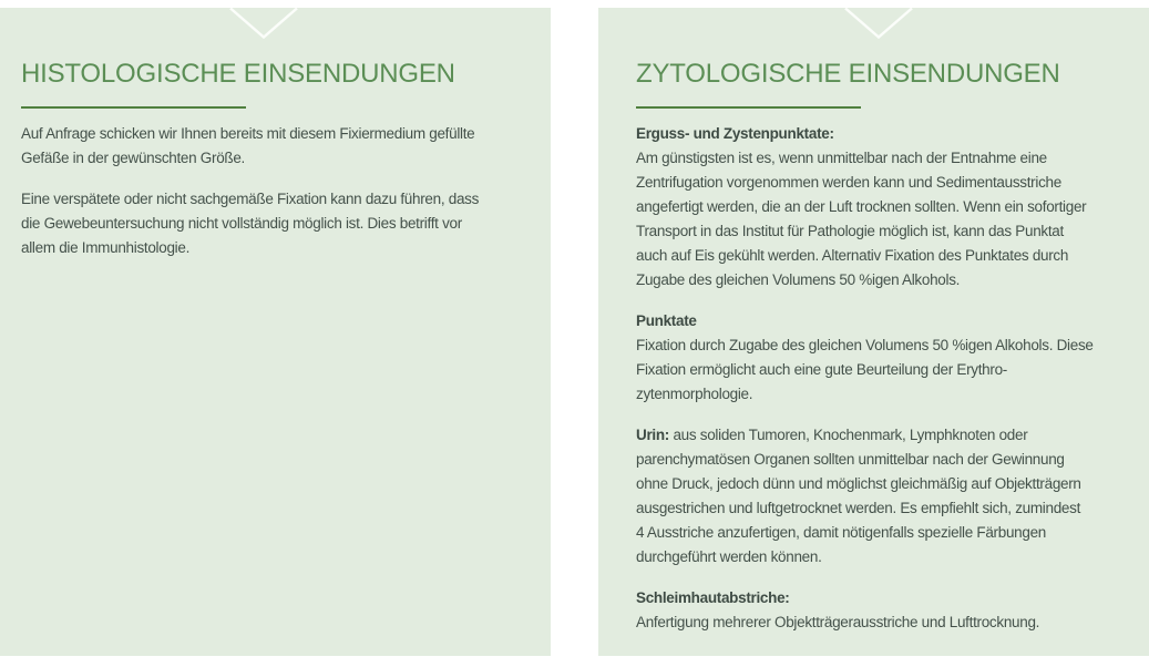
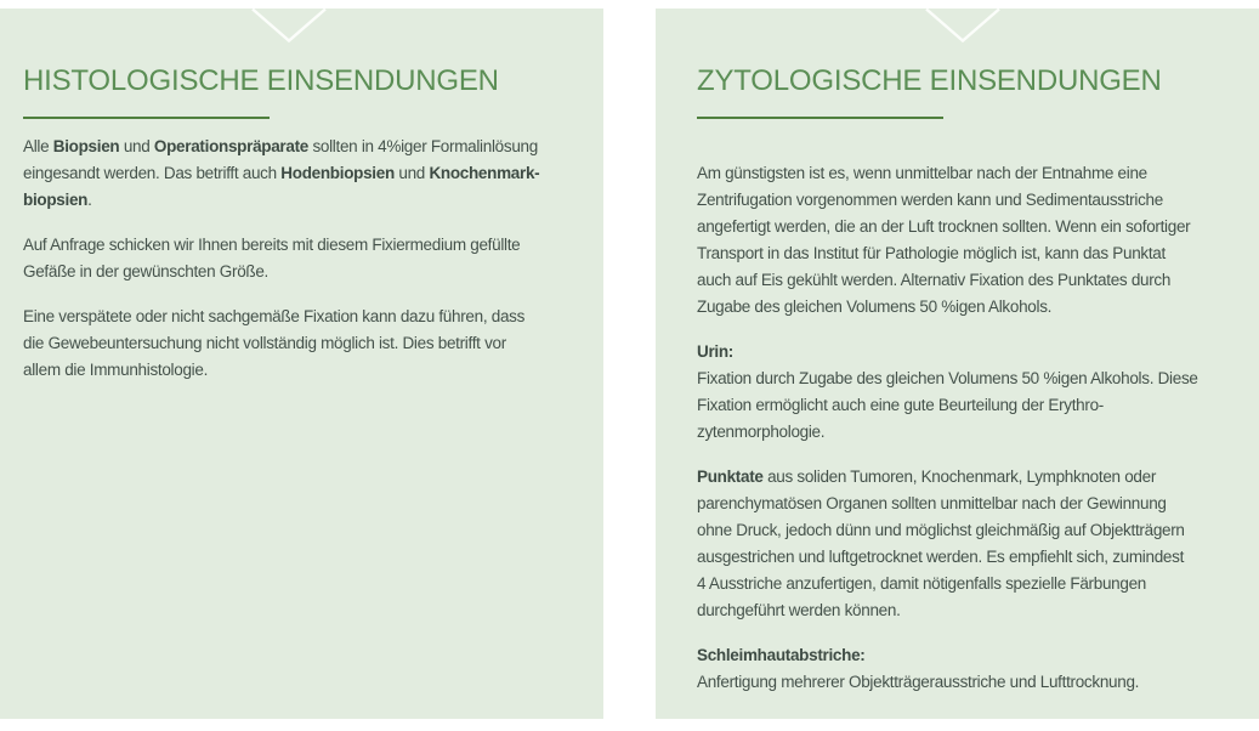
  HISTOLOGISCHE EINSENDUNGEN
+ Alle Biopsien und Operationspräparate sollten in 4%iger Formalinlösung
+ eingesandt werden. Das betrifft auch Hodenbiopsien und Knochenmark-
+ biopsien.
  Auf Anfrage schicken wir Ihnen bereits mit diesem Fixiermedium gefüllte
  Gefäße in der gewünschten Größe.
  Eine verspätete oder nicht sachgemäße Fixation kann dazu führen, dass
  die Gewebeuntersuchung nicht vollständig möglich ist. Dies betrifft vor
  allem die Immunhistologie.
  ZYTOLOGISCHE EINSENDUNGEN
- Erguss- und Zystenpunktate:
  Am günstigsten ist es, wenn unmittelbar nach der Entnahme eine
  Zentrifugation vorgenommen werden kann und Sedimentausstriche
  angefertigt werden, die an der Luft trocknen sollten. Wenn ein sofortiger
  Transport in das Institut für Pathologie möglich ist, kann das Punktat
  auch auf Eis gekühlt werden. Alternativ Fixation des Punktates durch
  Zugabe des gleichen Volumens 50 %igen Alkohols.
- Punktate
+ Urin:
  Fixation durch Zugabe des gleichen Volumens 50 %igen Alkohols. Diese
  Fixation ermöglicht auch eine gute Beurteilung der Erythro-
  zytenmorphologie.
- Urin: aus soliden Tumoren, Knochenmark, Lymphknoten oder
+ Punktate aus soliden Tumoren, Knochenmark, Lymphknoten oder
  parenchymatösen Organen sollten unmittelbar nach der Gewinnung
  ohne Druck, jedoch dünn und möglichst gleichmäßig auf Objektträgern
  ausgestrichen und luftgetrocknet werden. Es empfiehlt sich, zumindest
  4 Ausstriche anzufertigen, damit nötigenfalls spezielle Färbungen
  durchgeführt werden können.
  Schleimhautabstriche:
  Anfertigung mehrerer Objektträgerausstriche und Lufttrocknung.
